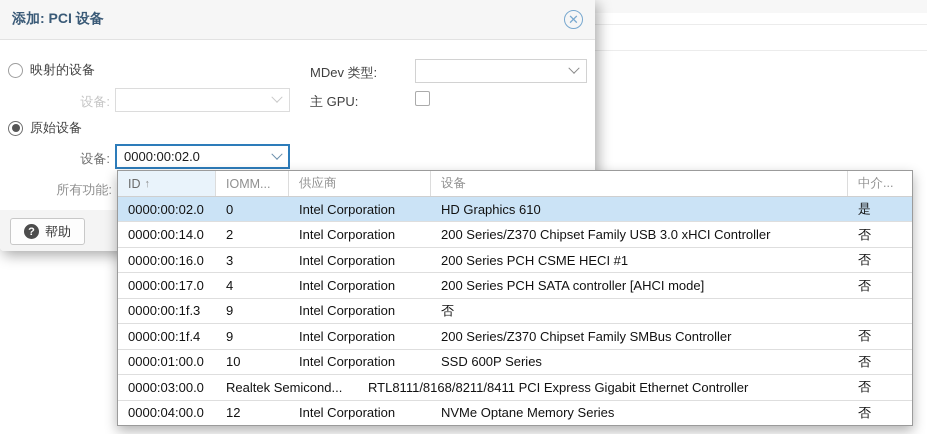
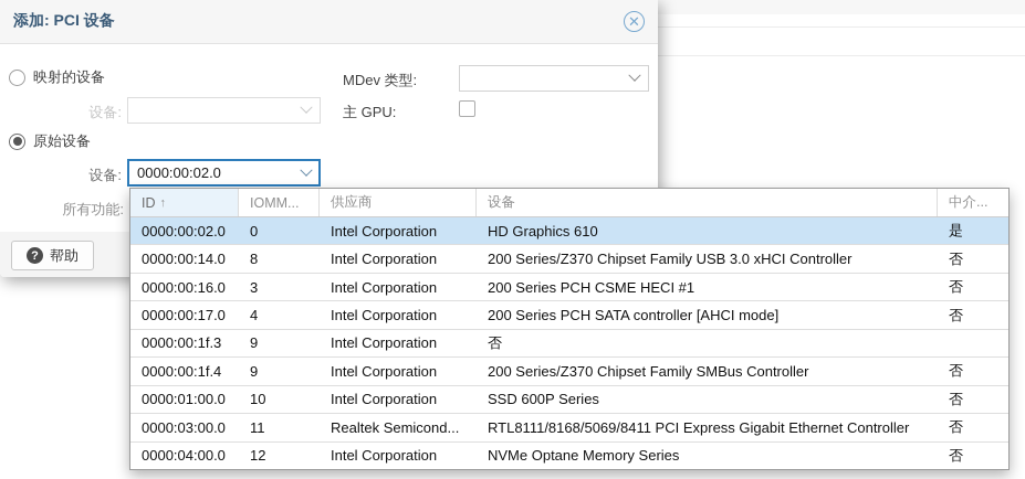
  添加: PCI 设备
  ✕
  映射的设备
  设备:
  原始设备
  设备:
  0000:00:02.0
  所有功能:
  MDev 类型:
  主 GPU:
  ?
  帮助
  ID
  ↑
  IOMM...
  供应商
  设备
  中介...
  0000:00:02.0
  0
  Intel Corporation
  HD Graphics 610
  是
  0000:00:14.0
- 2
+ 8
  Intel Corporation
  200 Series/Z370 Chipset Family USB 3.0 xHCI Controller
  否
  0000:00:16.0
  3
  Intel Corporation
  200 Series PCH CSME HECI #1
  否
  0000:00:17.0
  4
  Intel Corporation
  200 Series PCH SATA controller [AHCI mode]
  否
  0000:00:1f.3
  9
  Intel Corporation
  否
  0000:00:1f.4
  9
  Intel Corporation
  200 Series/Z370 Chipset Family SMBus Controller
  否
  0000:01:00.0
  10
  Intel Corporation
  SSD 600P Series
  否
  0000:03:00.0
+ 11
  Realtek Semicond...
- RTL8111/8168/8211/8411 PCI Express Gigabit Ethernet Controller
+ RTL8111/8168/5069/8411 PCI Express Gigabit Ethernet Controller
  否
  0000:04:00.0
  12
  Intel Corporation
  NVMe Optane Memory Series
  否
